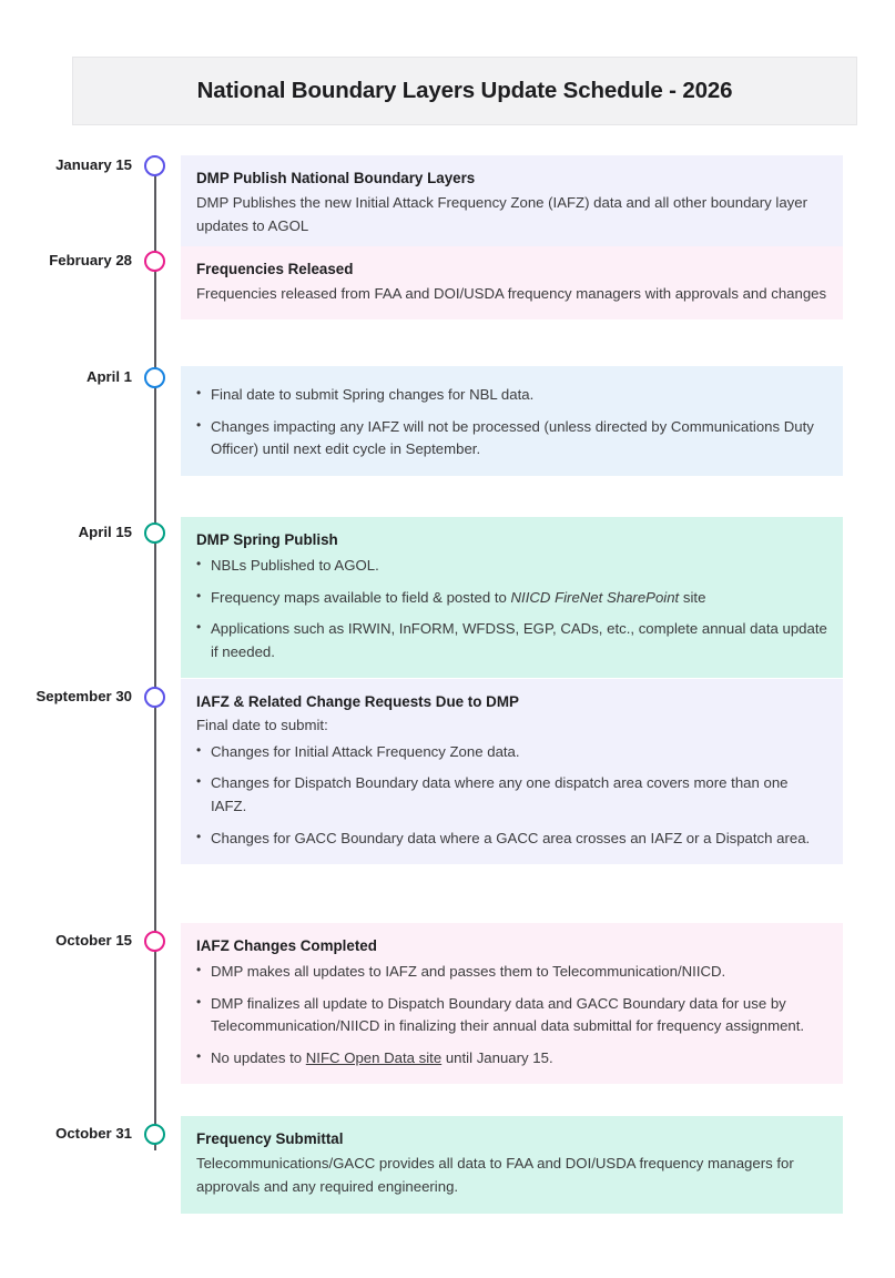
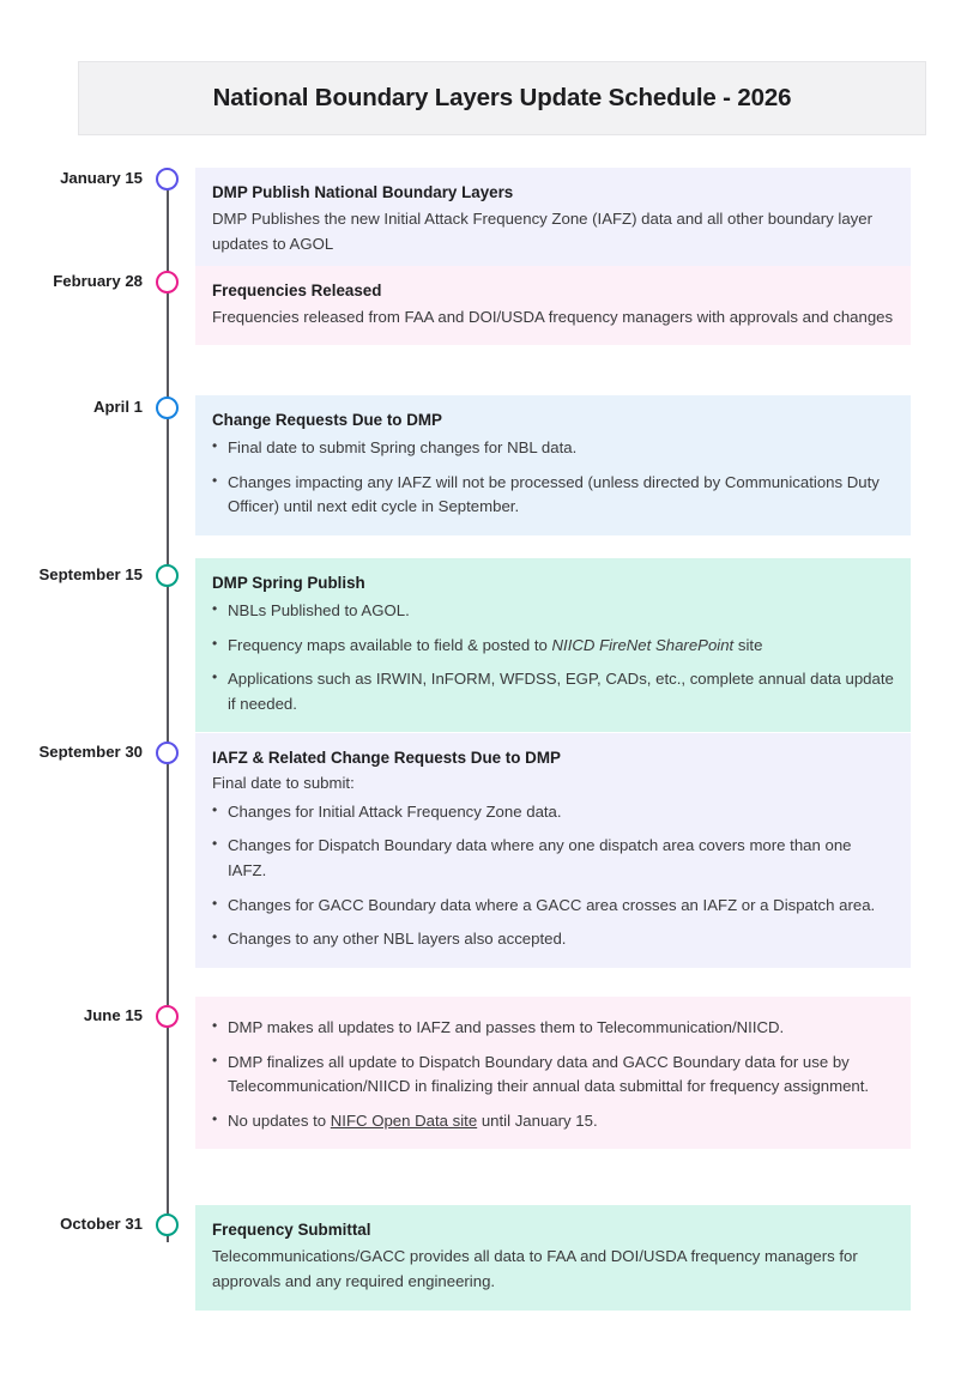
  National Boundary Layers Update Schedule - 2026
  January 15
  DMP Publish National Boundary Layers
  DMP Publishes the new Initial Attack Frequency Zone (IAFZ) data and all other boundary layer updates to AGOL
  February 28
  Frequencies Released
  Frequencies released from FAA and DOI/USDA frequency managers with approvals and changes
  April 1
+ Change Requests Due to DMP
  Final date to submit Spring changes for NBL data.
  Changes impacting any IAFZ will not be processed (unless directed by Communications Duty Officer) until next edit cycle in September.
- April 15
+ September 15
  DMP Spring Publish
  NBLs Published to AGOL.
  Frequency maps available to field & posted to NIICD FireNet SharePoint site
  Applications such as IRWIN, InFORM, WFDSS, EGP, CADs, etc., complete annual data update if needed.
  September 30
  IAFZ & Related Change Requests Due to DMP
  Final date to submit:
  Changes for Initial Attack Frequency Zone data.
  Changes for Dispatch Boundary data where any one dispatch area covers more than one IAFZ.
  Changes for GACC Boundary data where a GACC area crosses an IAFZ or a Dispatch area.
+ Changes to any other NBL layers also accepted.
- October 15
+ June 15
- IAFZ Changes Completed
  DMP makes all updates to IAFZ and passes them to Telecommunication/NIICD.
  DMP finalizes all update to Dispatch Boundary data and GACC Boundary data for use by Telecommunication/NIICD in finalizing their annual data submittal for frequency assignment.
  No updates to NIFC Open Data site until January 15.
  October 31
  Frequency Submittal
  Telecommunications/GACC provides all data to FAA and DOI/USDA frequency managers for approvals and any required engineering.
